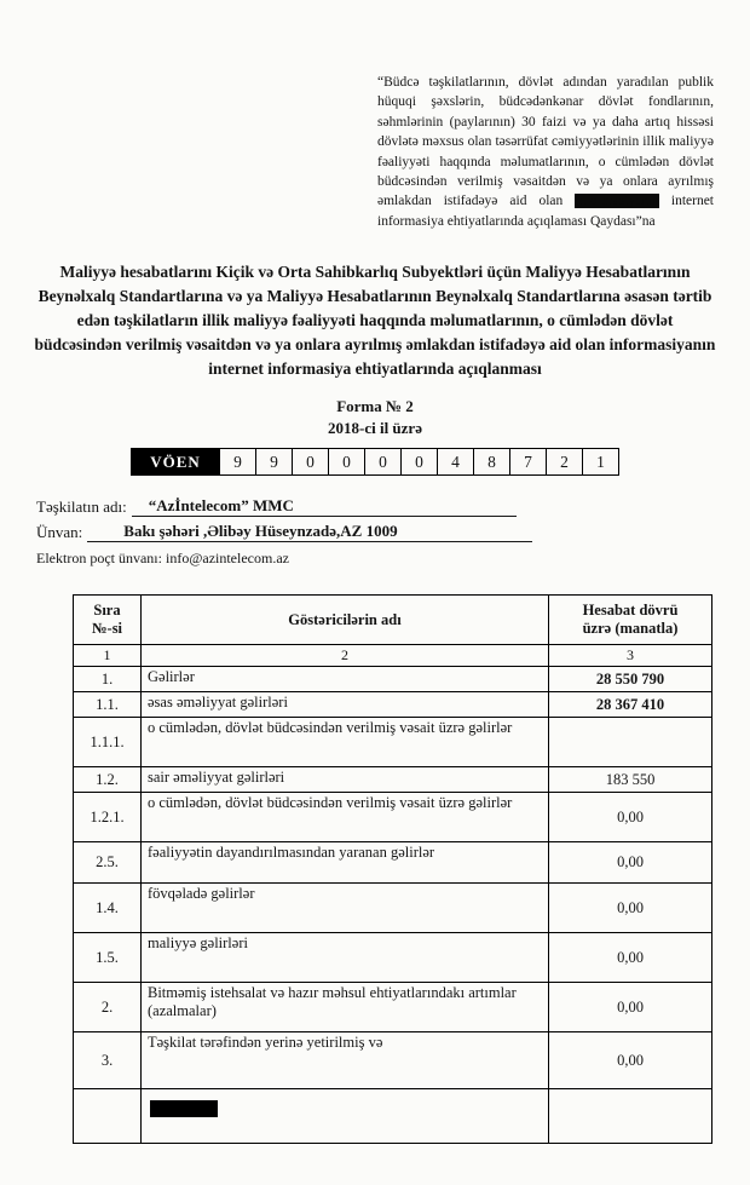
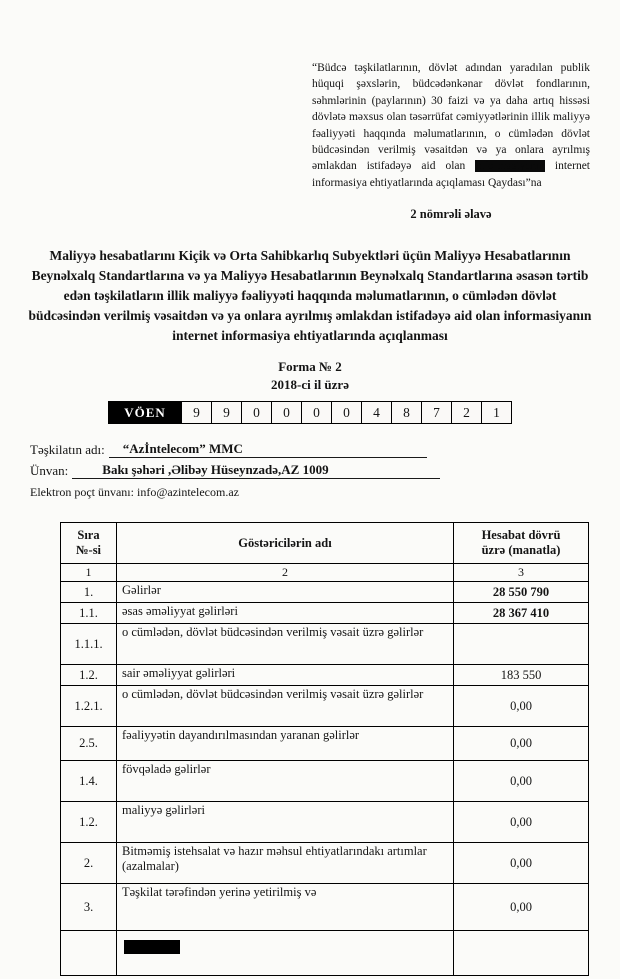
  “Büdcə təşkilatlarının, dövlət adından yaradılan publik hüquqi şəxslərin, büdcədənkənar dövlət fondlarının, səhmlərinin (paylarının) 30 faizi və ya daha artıq hissəsi dövlətə məxsus olan təsərrüfat cəmiyyətlərinin illik maliyyə fəaliyyəti haqqında məlumatlarının, o cümlədən dövlət büdcəsindən verilmiş vəsaitdən və ya onlara ayrılmış əmlakdan istifadəyə aid olan informasiyanın internet informasiya ehtiyatlarında açıqlaması Qaydası”na
+ 2 nömrəli əlavə
  Maliyyə hesabatlarını Kiçik və Orta Sahibkarlıq Subyektləri üçün Maliyyə Hesabatlarının Beynəlxalq Standartlarına və ya Maliyyə Hesabatlarının Beynəlxalq Standartlarına əsasən tərtib edən təşkilatların illik maliyyə fəaliyyəti haqqında məlumatlarının, o cümlədən dövlət büdcəsindən verilmiş vəsaitdən və ya onlara ayrılmış əmlakdan istifadəyə aid olan informasiyanın internet informasiya ehtiyatlarında açıqlanması
  Forma № 2
  2018-ci il üzrə
  VÖEN
  9
  9
  0
  0
  0
  0
  4
  8
  7
  2
  1
  Təşkilatın adı: “Azİntelecom” MMC
  Ünvan: Bakı şəhəri ,Əlibəy Hüseynzadə,AZ 1009
  Elektron poçt ünvanı: info@azintelecom.az
  Sıra №-si	Göstəricilərin adı	Hesabat dövrü üzrə (manatla)
  1	2	3
  1.	Gəlirlər	28 550 790
  1.1.	əsas əməliyyat gəlirləri	28 367 410
  1.1.1.	o cümlədən, dövlət büdcəsindən verilmiş vəsait üzrə gəlirlər
  1.2.	sair əməliyyat gəlirləri	183 550
  1.2.1.	o cümlədən, dövlət büdcəsindən verilmiş vəsait üzrə gəlirlər	0,00
  2.5.	fəaliyyətin dayandırılmasından yaranan gəlirlər	0,00
  1.4.	fövqəladə gəlirlər	0,00
- 1.5.	maliyyə gəlirləri	0,00
+ 1.2.	maliyyə gəlirləri	0,00
  2.	Bitməmiş istehsalat və hazır məhsul ehtiyatlarındakı artımlar (azalmalar)	0,00
  3.	Təşkilat tərəfindən yerinə yetirilmiş və	0,00
